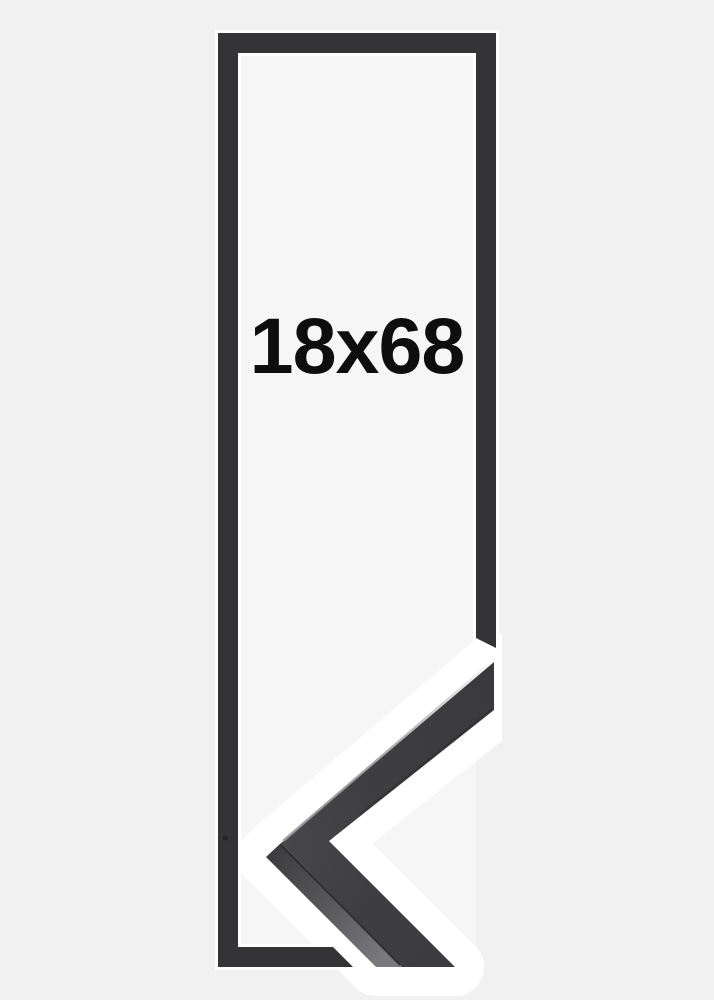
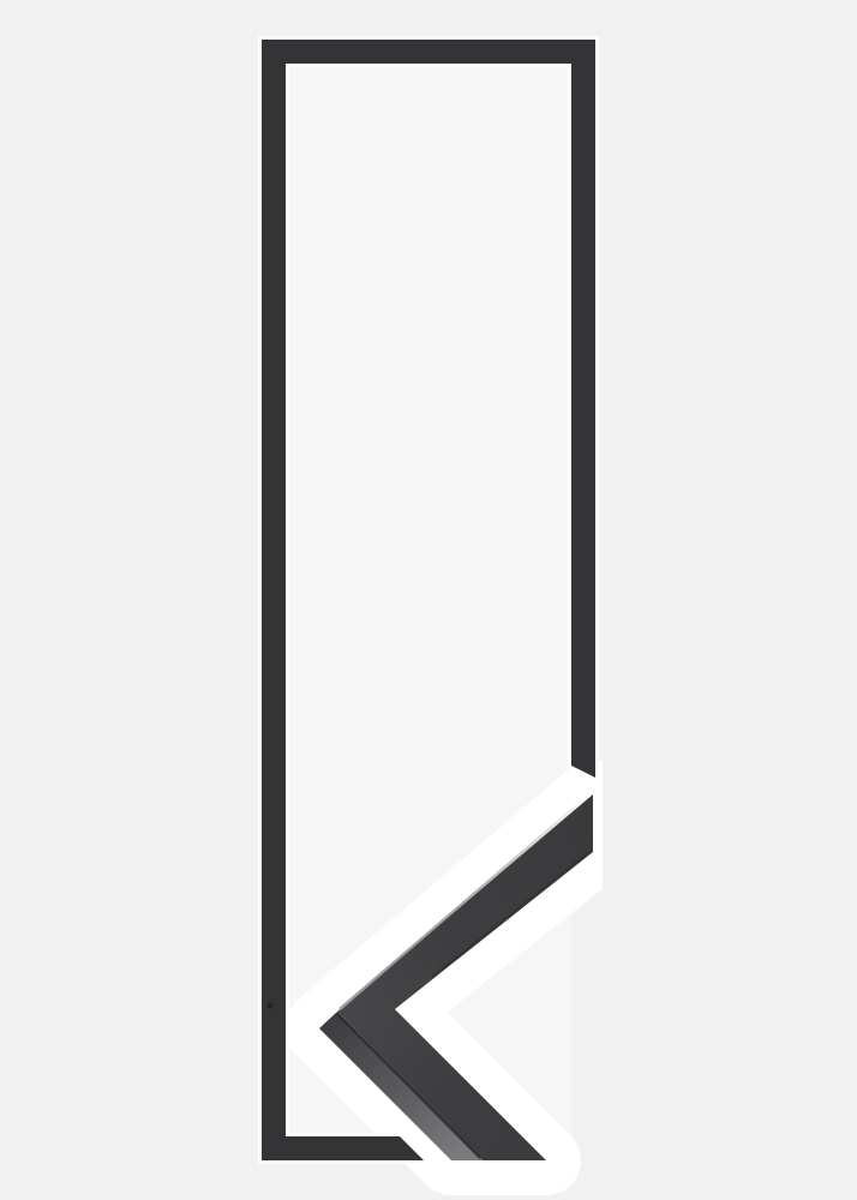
- 18x68
